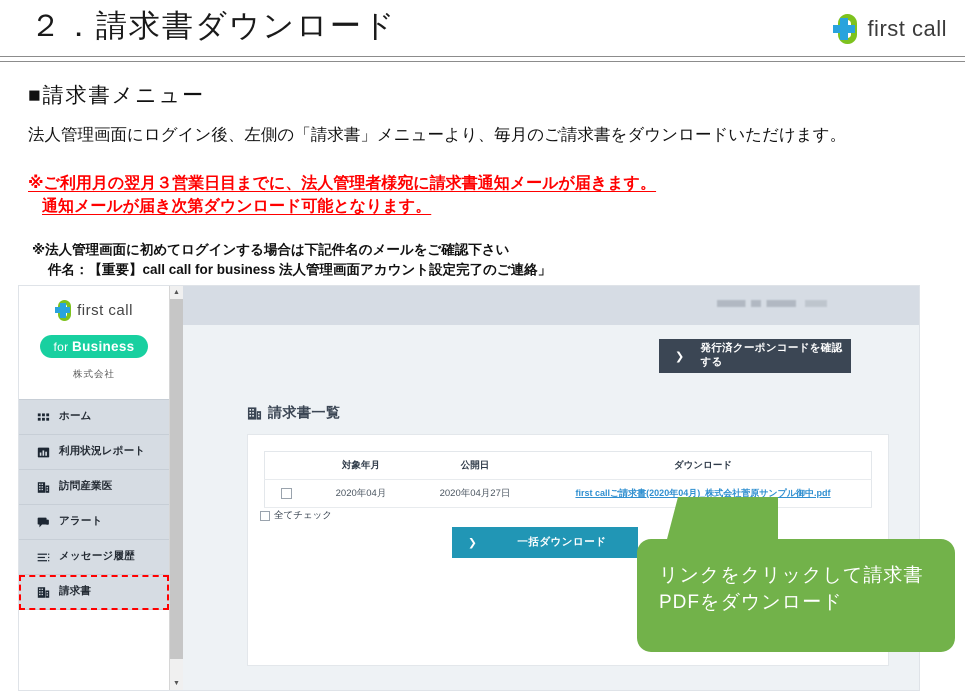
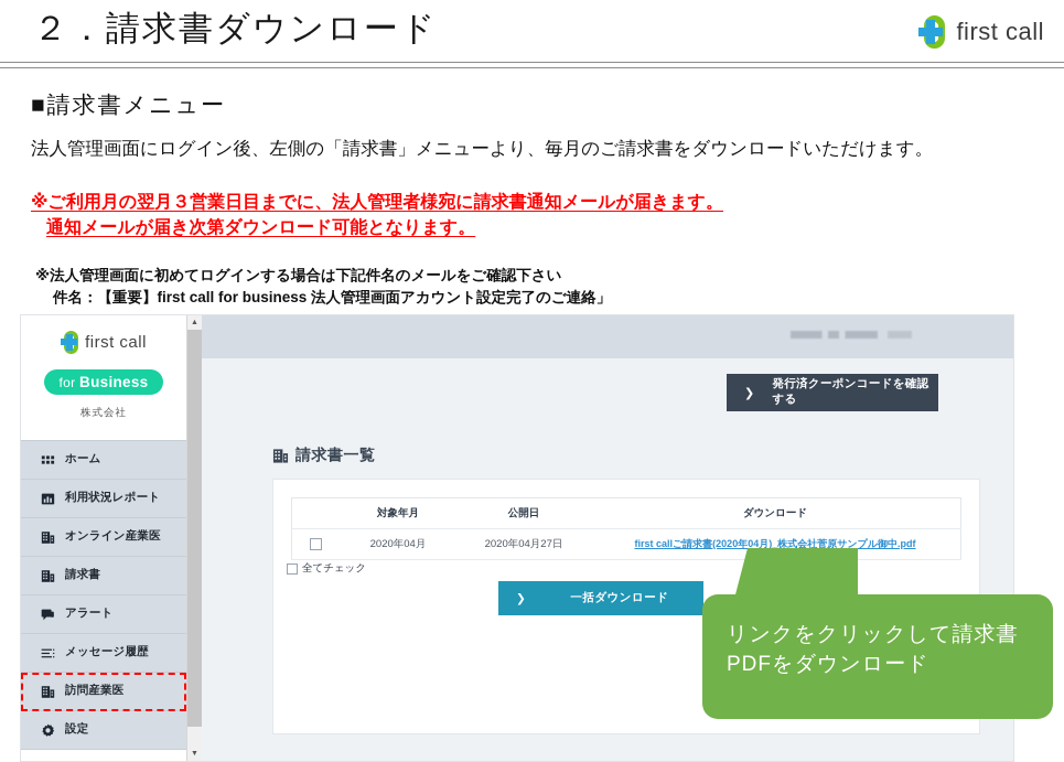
  ２．請求書ダウンロード
  first call
  ■請求書メニュー
  法人管理画面にログイン後、左側の「請求書」メニューより、毎月のご請求書をダウンロードいただけます。
  ※ご利用月の翌月３営業日目までに、法人管理者様宛に請求書通知メールが届きます。
  通知メールが届き次第ダウンロード可能となります。
  ※法人管理画面に初めてログインする場合は下記件名のメールをご確認下さい
- 件名：【重要】call call for business 法人管理画面アカウント設定完了のご連絡」
+ 件名：【重要】first call for business 法人管理画面アカウント設定完了のご連絡」
  first call
  for Business
  株式会社
  ホーム
  利用状況レポート
+ オンライン産業医
- 訪問産業医
+ 請求書
  アラート
  メッセージ履歴
- 請求書
+ 訪問産業医
+ 設定
  ❯
  発行済クーポンコードを確認する
  請求書一覧
  	対象年月	公開日	ダウンロード
  	2020年04月	2020年04月27日	first callご請求書(2020年04月)_株式会社菅原サンプル御中.pdf
  全てチェック
  ❯
  一括ダウンロード
  リンクをクリックして請求書
  PDFをダウンロード
